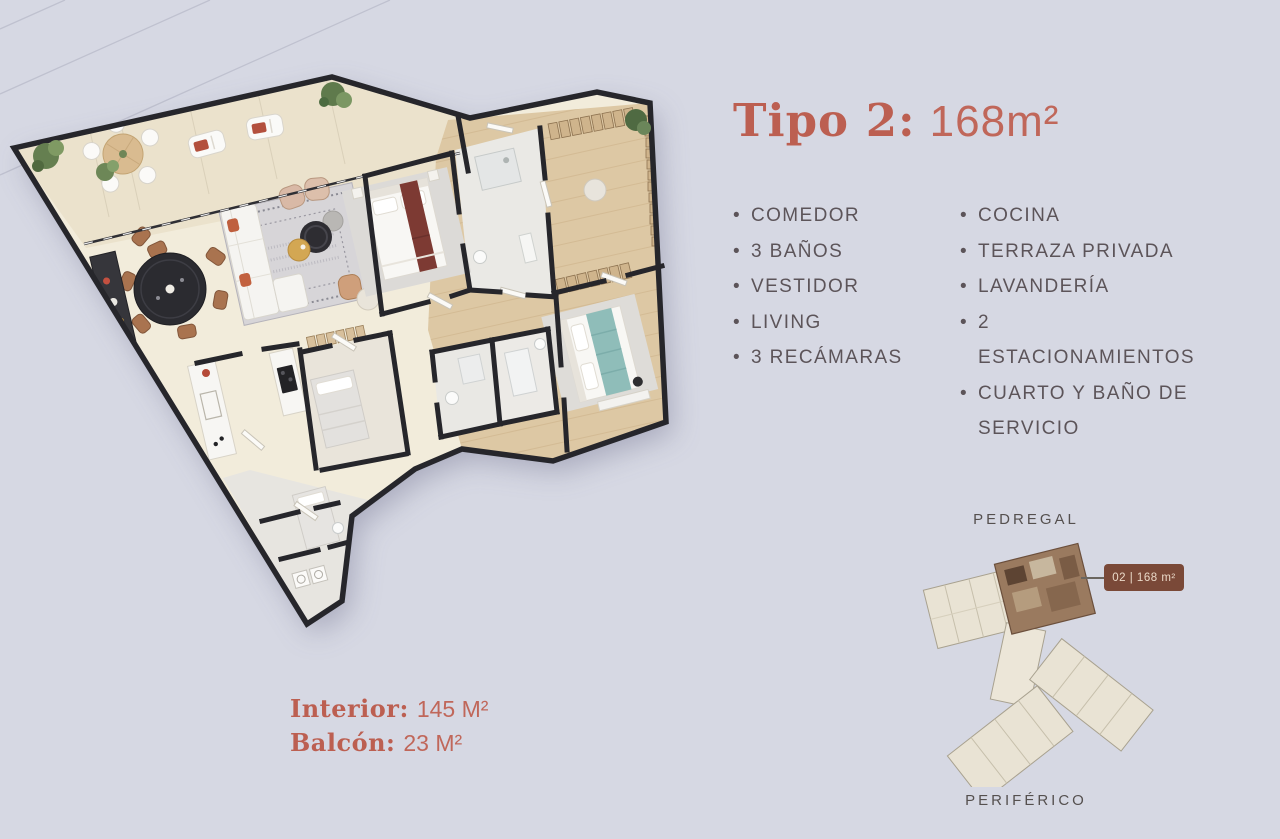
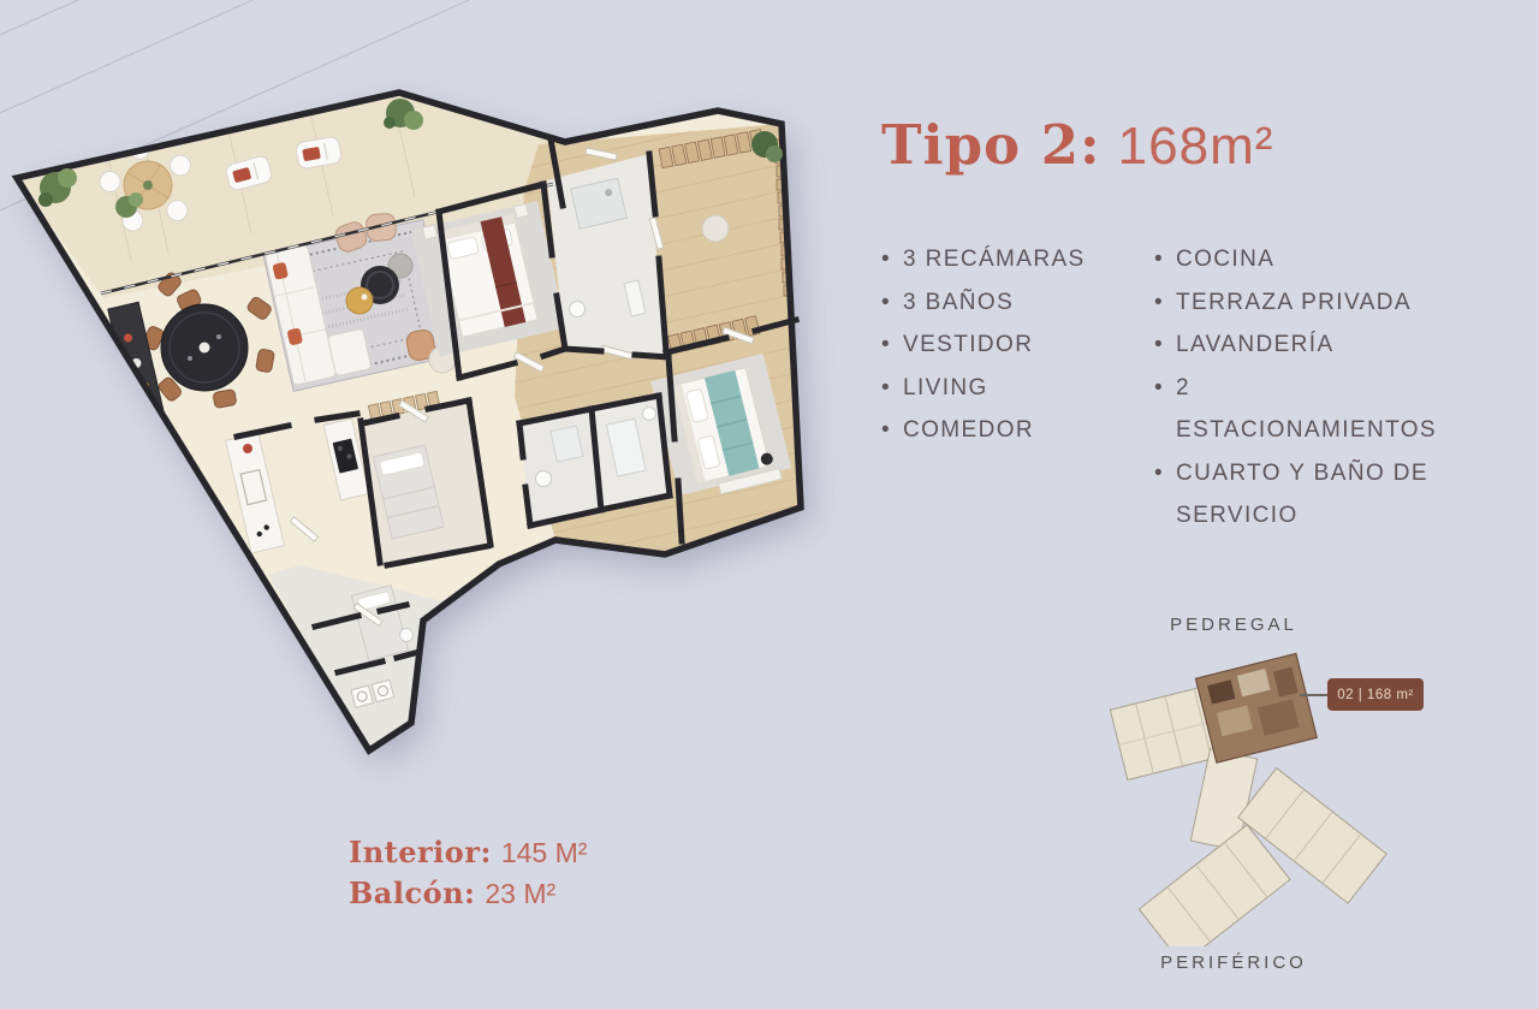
  Tipo 2:
  168m²
  •
- COMEDOR
+ 3 RECÁMARAS
  •
  3 BAÑOS
  •
  VESTIDOR
  •
  LIVING
  •
- 3 RECÁMARAS
+ COMEDOR
  •
  COCINA
  •
  TERRAZA PRIVADA
  •
  LAVANDERÍA
  •
  2 ESTACIONAMIENTOS
  •
  CUARTO Y BAÑO DE SERVICIO
  Interior: 145 M²
  Balcón: 23 M²
  PEDREGAL
  02 | 168 m²
  PERIFÉRICO
